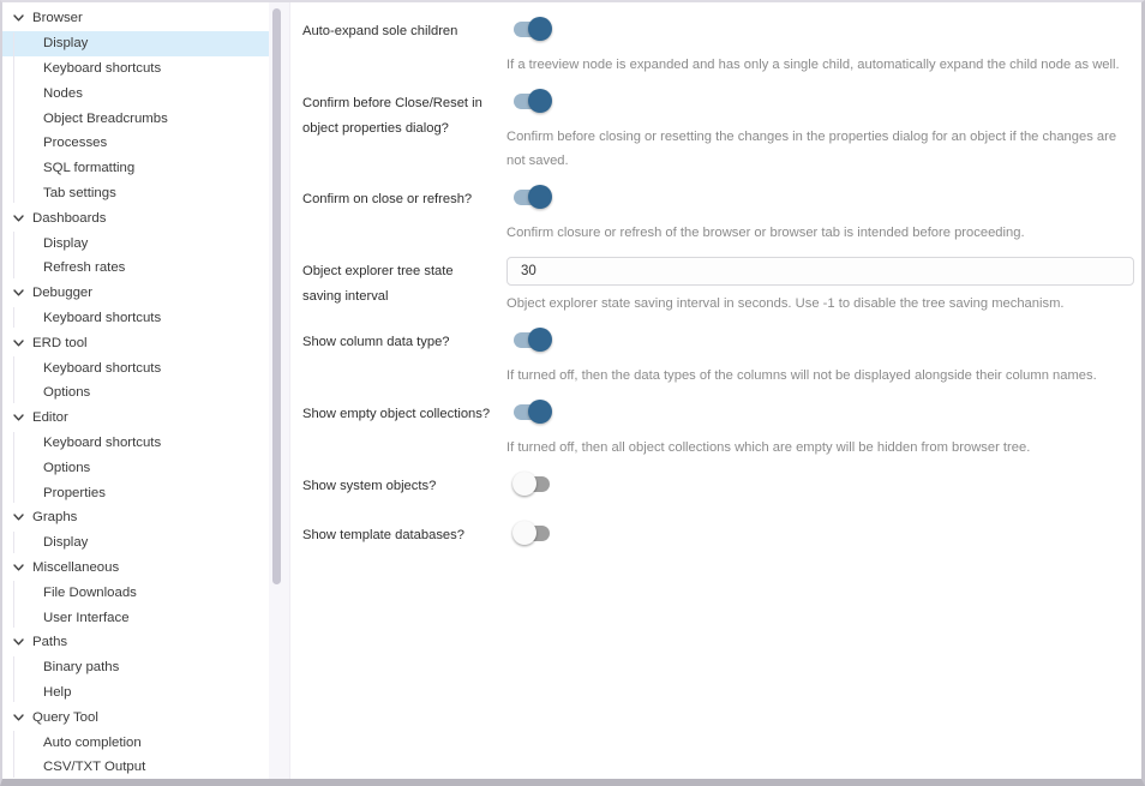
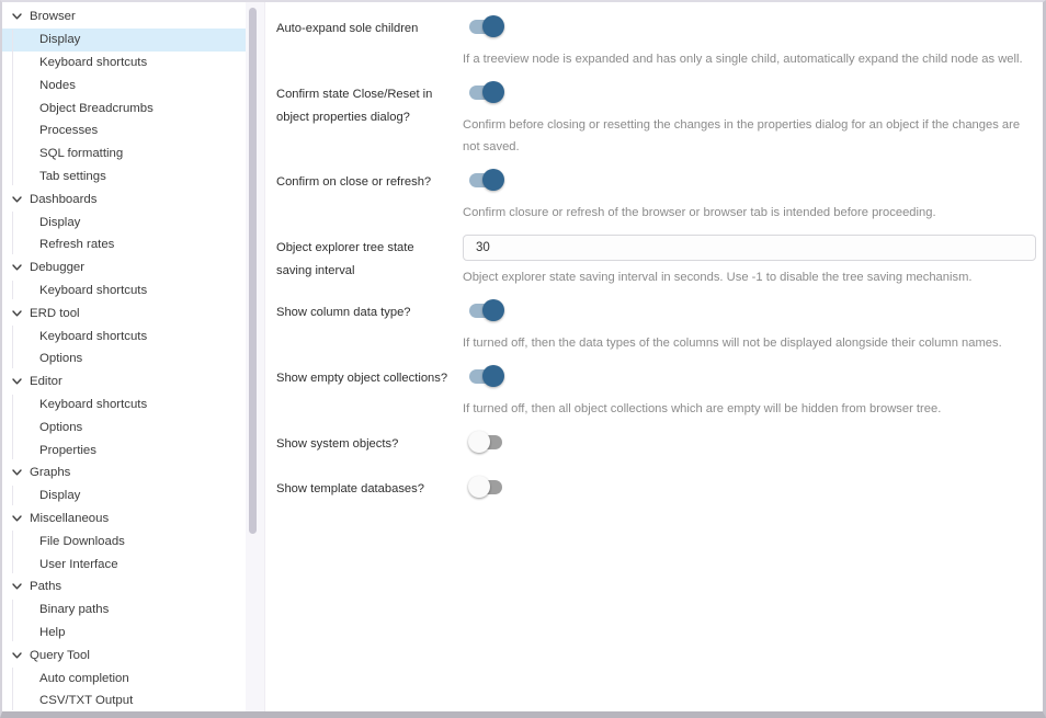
  Browser
  Display
  Keyboard shortcuts
  Nodes
  Object Breadcrumbs
  Processes
  SQL formatting
  Tab settings
  Dashboards
  Display
  Refresh rates
  Debugger
  Keyboard shortcuts
  ERD tool
  Keyboard shortcuts
  Options
  Editor
  Keyboard shortcuts
  Options
  Properties
  Graphs
  Display
  Miscellaneous
  File Downloads
  User Interface
  Paths
  Binary paths
  Help
  Query Tool
  Auto completion
  CSV/TXT Output
  Auto-expand sole children
  If a treeview node is expanded and has only a single child, automatically expand the child node as well.
- Confirm before Close/Reset in object properties dialog?
+ Confirm state Close/Reset in object properties dialog?
  Confirm before closing or resetting the changes in the properties dialog for an object if the changes are not saved.
  Confirm on close or refresh?
  Confirm closure or refresh of the browser or browser tab is intended before proceeding.
  Object explorer tree state saving interval
  30
  Object explorer state saving interval in seconds. Use -1 to disable the tree saving mechanism.
  Show column data type?
  If turned off, then the data types of the columns will not be displayed alongside their column names.
  Show empty object collections?
  If turned off, then all object collections which are empty will be hidden from browser tree.
  Show system objects?
  Show template databases?
